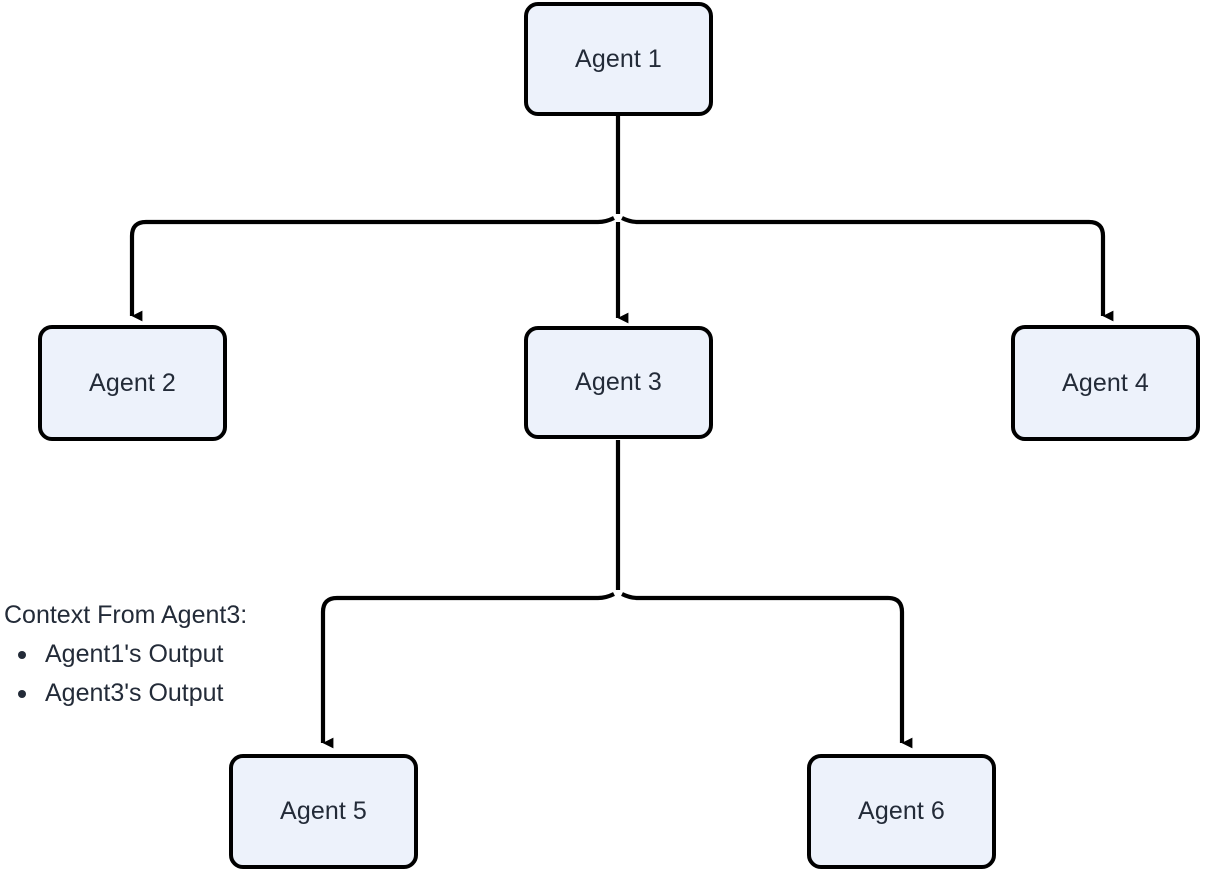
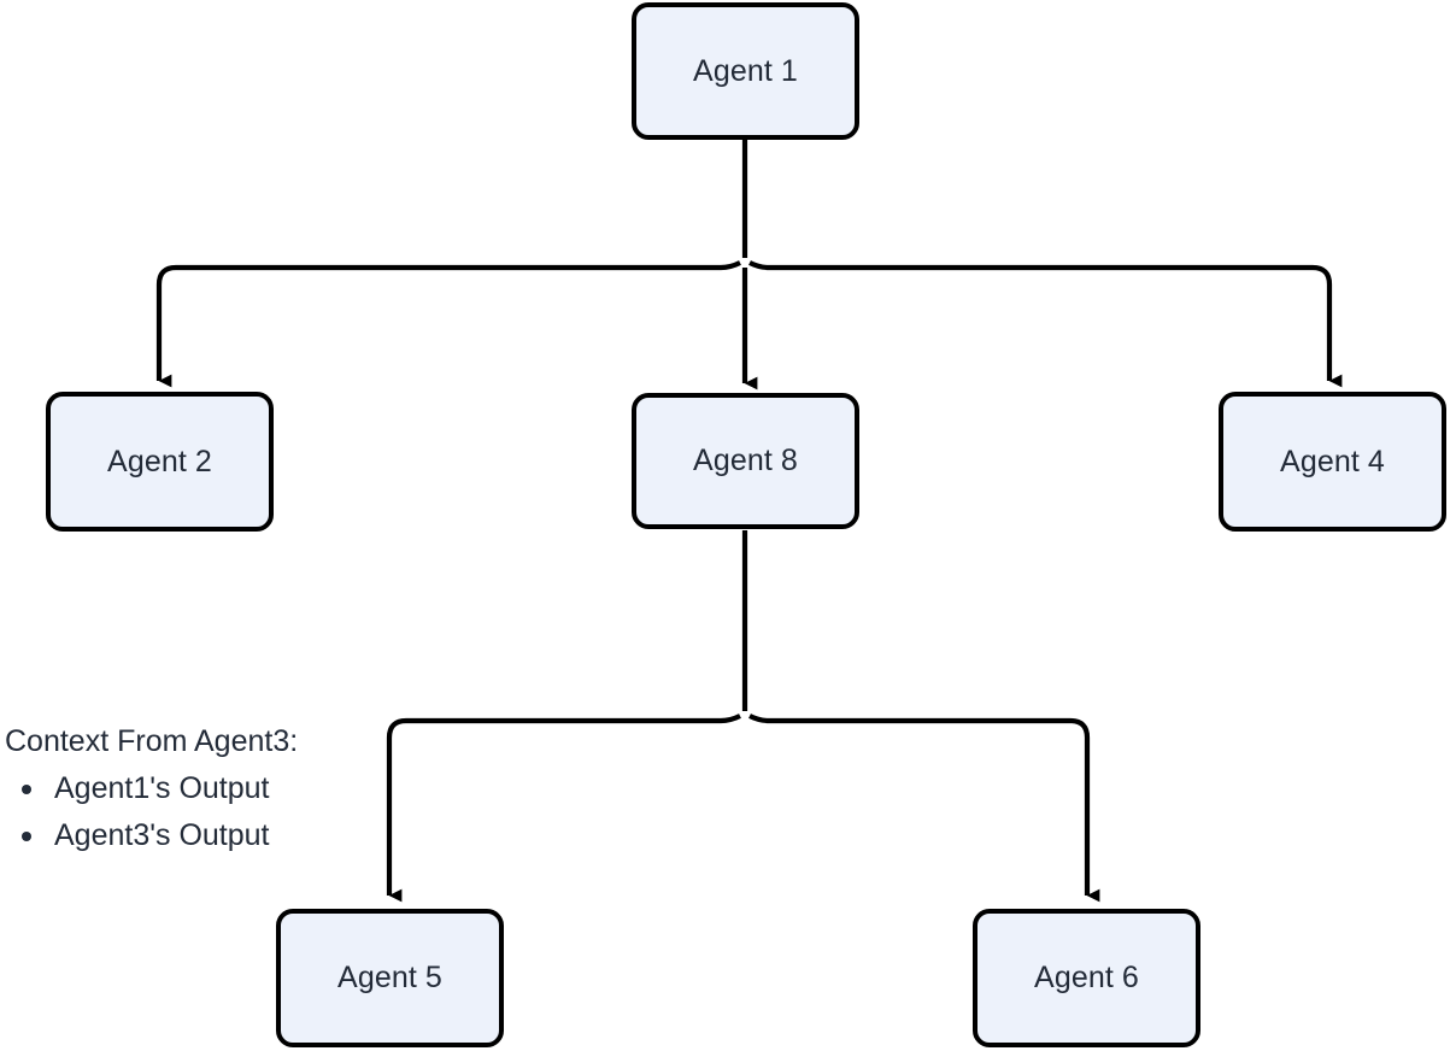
  Agent 1
  Agent 2
- Agent 3
+ Agent 8
  Agent 4
  Agent 5
  Agent 6
  Context From Agent3:
  Agent1's Output
  Agent3's Output
